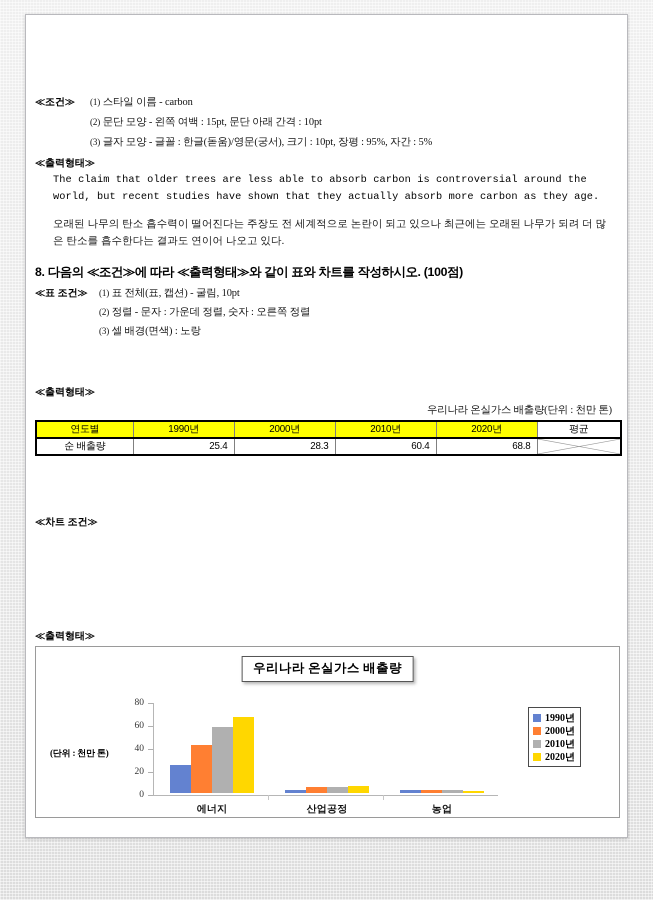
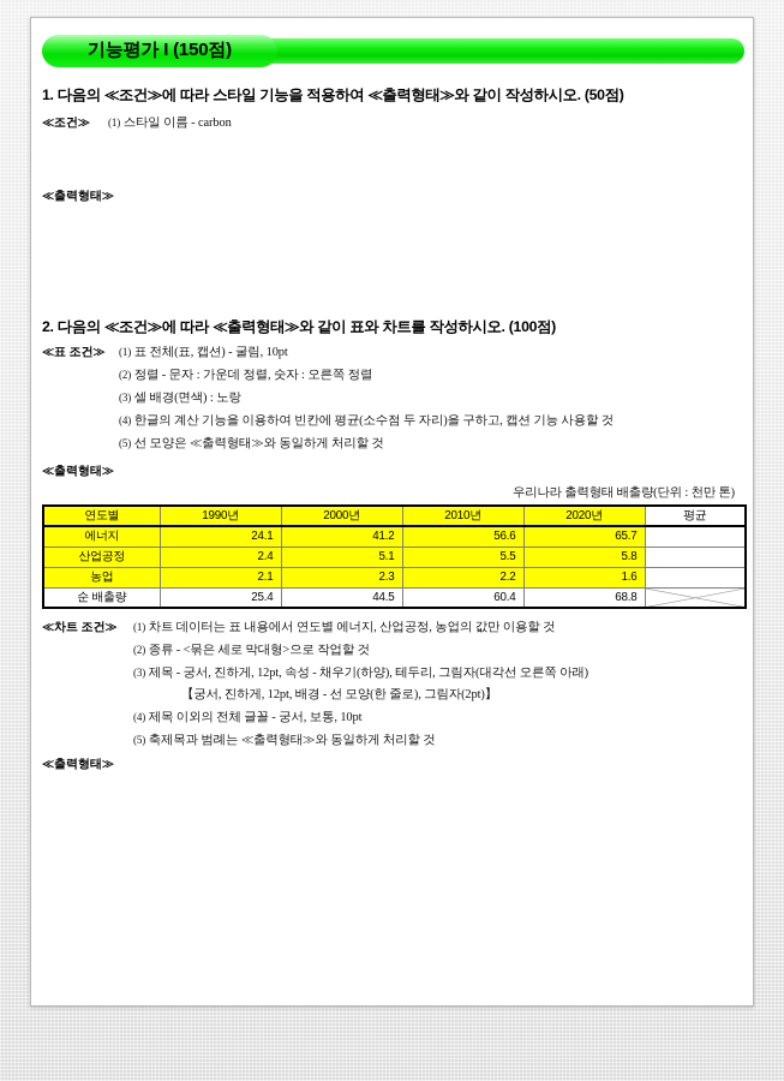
+ 기능평가 I (150점)
+ 1. 다음의 ≪조건≫에 따라 스타일 기능을 적용하여 ≪출력형태≫와 같이 작성하시오. (50점)
  ≪조건≫
  (1) 스타일 이름 - carbon
- (2) 문단 모양 - 왼쪽 여백 : 15pt, 문단 아래 간격 : 10pt
- (3) 글자 모양 - 글꼴 : 한글(돋움)/영문(궁서), 크기 : 10pt, 장평 : 95%, 자간 : 5%
  ≪출력형태≫
- The claim that older trees are less able to absorb carbon is controversial around the world, but recent studies have shown that they actually absorb more carbon as they age.
- 오래된 나무의 탄소 흡수력이 떨어진다는 주장도 전 세계적으로 논란이 되고 있으나 최근에는 오래된 나무가 되려 더 많은 탄소를 흡수한다는 결과도 연이어 나오고 있다.
- 8. 다음의 ≪조건≫에 따라 ≪출력형태≫와 같이 표와 차트를 작성하시오. (100점)
+ 2. 다음의 ≪조건≫에 따라 ≪출력형태≫와 같이 표와 차트를 작성하시오. (100점)
  ≪표 조건≫
  (1) 표 전체(표, 캡션) - 굴림, 10pt
  (2) 정렬 - 문자 : 가운데 정렬, 숫자 : 오른쪽 정렬
  (3) 셀 배경(면색) : 노랑
+ (4) 한글의 계산 기능을 이용하여 빈칸에 평균(소수점 두 자리)을 구하고, 캡션 기능 사용할 것
+ (5) 선 모양은 ≪출력형태≫와 동일하게 처리할 것
  ≪출력형태≫
- 우리나라 온실가스 배출량(단위 : 천만 톤)
+ 우리나라 출력형태 배출량(단위 : 천만 톤)
  연도별	1990년	2000년	2010년	2020년	평균
+ 에너지	24.1	41.2	56.6	65.7
+ 산업공정	2.4	5.1	5.5	5.8
+ 농업	2.1	2.3	2.2	1.6
- 순 배출량	25.4	28.3	60.4	68.8
+ 순 배출량	25.4	44.5	60.4	68.8
  ≪차트 조건≫
+ (1) 차트 데이터는 표 내용에서 연도별 에너지, 산업공정, 농업의 값만 이용할 것
+ (2) 종류 - <묶은 세로 막대형>으로 작업할 것
+ (3) 제목 - 궁서, 진하게, 12pt, 속성 - 채우기(하양), 테두리, 그림자(대각선 오른쪽 아래)
+ 【궁서, 진하게, 12pt, 배경 - 선 모양(한 줄로), 그림자(2pt)】
+ (4) 제목 이외의 전체 글꼴 - 궁서, 보통, 10pt
+ (5) 축제목과 범례는 ≪출력형태≫와 동일하게 처리할 것
  ≪출력형태≫
- 우리나라 온실가스 배출량
- (단위 : 천만 톤)
- 80
- 60
- 40
- 20
- 0
- 에너지
- 산업공정
- 농업
- 1990년
- 2000년
- 2010년
- 2020년
